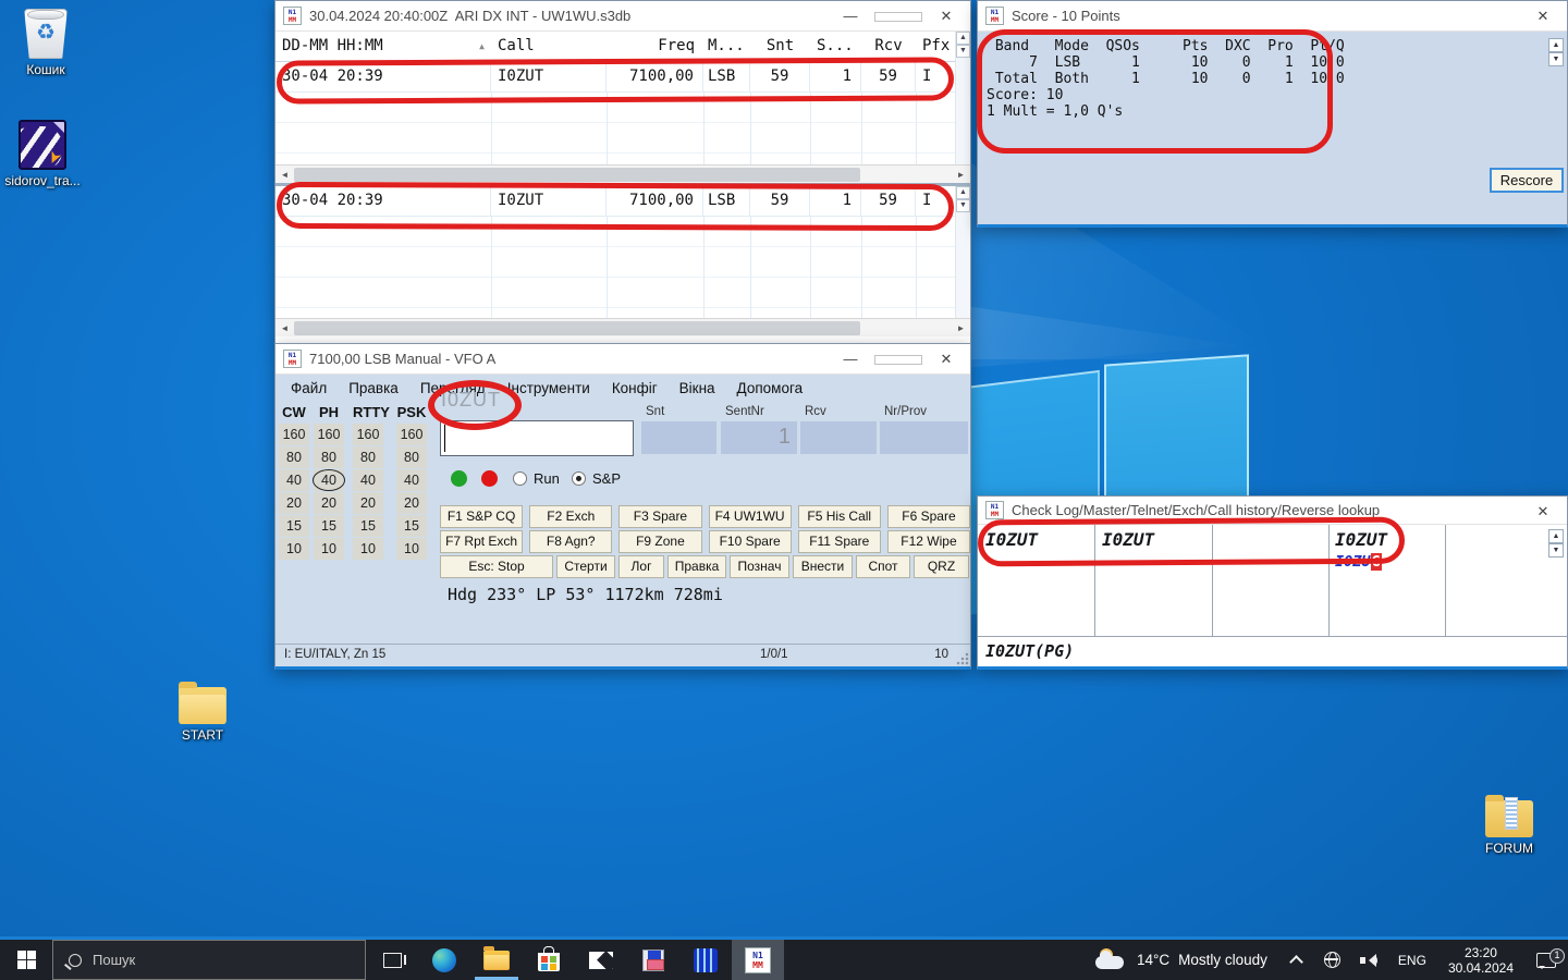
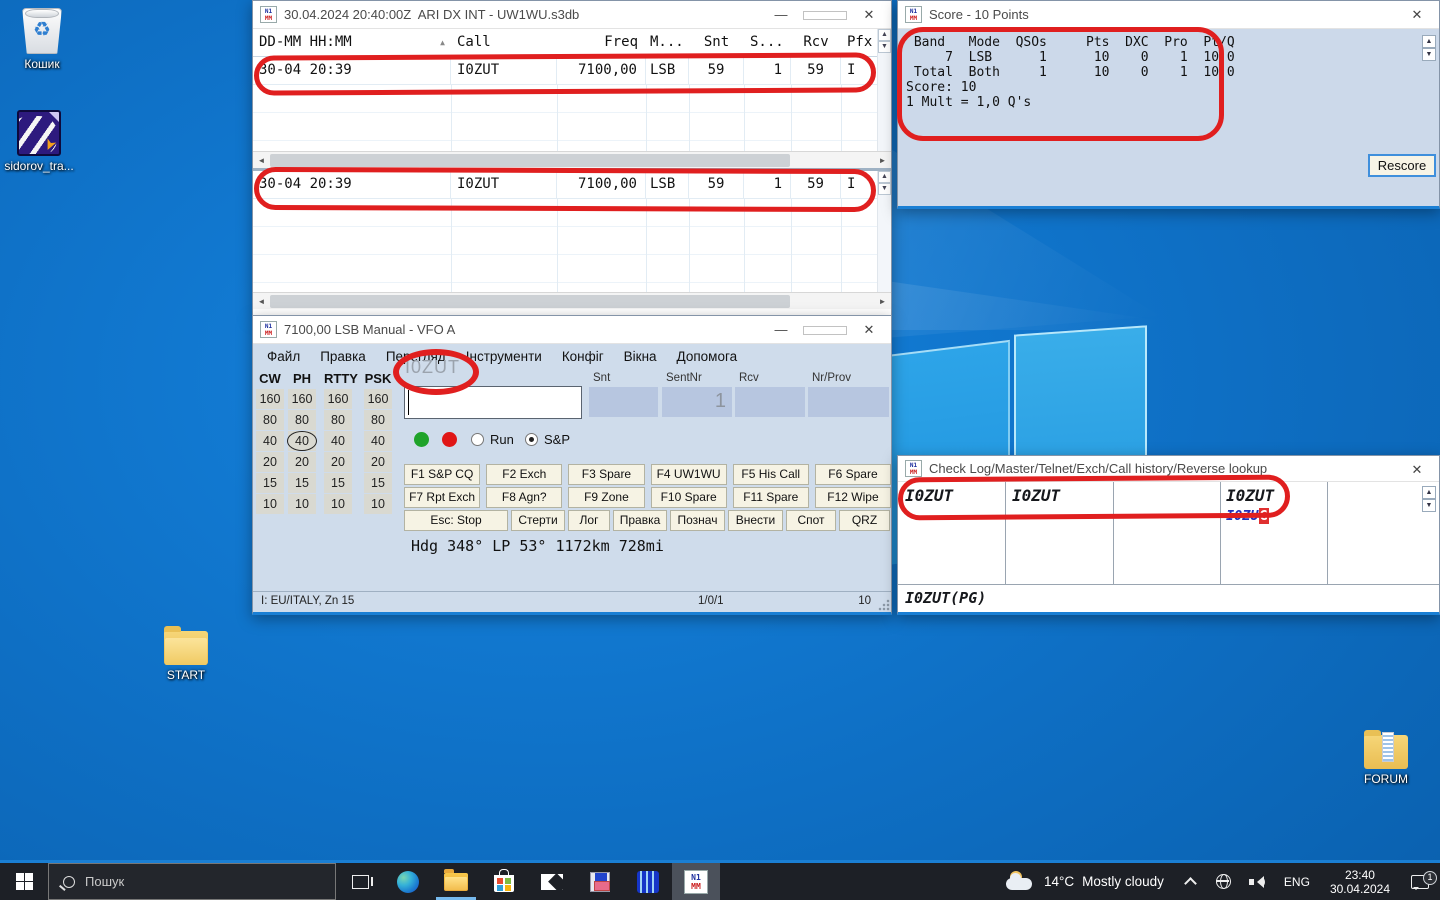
  Кошик
  sidorov_tra...
  START
  FORUM
  30.04.2024 20:40:00Z ARI DX INT - UW1WU.s3db
  —
  ✕
  DD-MM HH:MM
  ▲
  Call
  Freq
  M...
  Snt
  S...
  Rcv
  Pfx
  30-04 20:39
  I0ZUT
  7100,00
  LSB
  59
  1
  59
  I
  ◄
  ►
  30-04 20:39
  I0ZUT
  7100,00
  LSB
  59
  1
  59
  I
  ◄
  ►
  Score - 10 Points
  ✕
  Band Mode QSOs Pts DXC Pro Pt/Q
  7 LSB 1 10 0 1 10,0
  Total Both 1 10 0 1 10,0
  Score: 10
  1 Mult = 1,0 Q's
  Rescore
  7100,00 LSB Manual - VFO A
  —
  ✕
  Файл
  Правка
  Перегляд
  Інструменти
  Конфіг
  Вікна
  Допомога
  CW
  PH
  RTTY
  PSK
  160
  80
  40
  20
  15
  10
  160
  80
  40
  20
  15
  10
  160
  80
  40
  20
  15
  10
  160
  80
  40
  20
  15
  10
  I0ZUT
  Snt
  SentNr
  Rcv
  Nr/Prov
  1
  Run
  S&P
  F1 S&P CQ
  F2 Exch
  F3 Spare
  F4 UW1WU
  F5 His Call
  F6 Spare
  F7 Rpt Exch
  F8 Agn?
  F9 Zone
  F10 Spare
  F11 Spare
  F12 Wipe
  Esc: Stop
  Стерти
  Лог
  Правка
  Познач
  Внести
  Спот
  QRZ
- Hdg 233° LP 53° 1172km 728mi
+ Hdg 348° LP 53° 1172km 728mi
  I: EU/ITALY, Zn 15
  1/0/1
  10
  Check Log/Master/Telnet/Exch/Call history/Reverse lookup
  ✕
  I0ZUT
  I0ZUT
  I0ZUT
  I0ZUG
  I0ZUT(PG)
  Пошук
  N1
  MM
  14°C
  Mostly cloudy
  ENG
- 23:20
+ 23:40
  30.04.2024
  1
